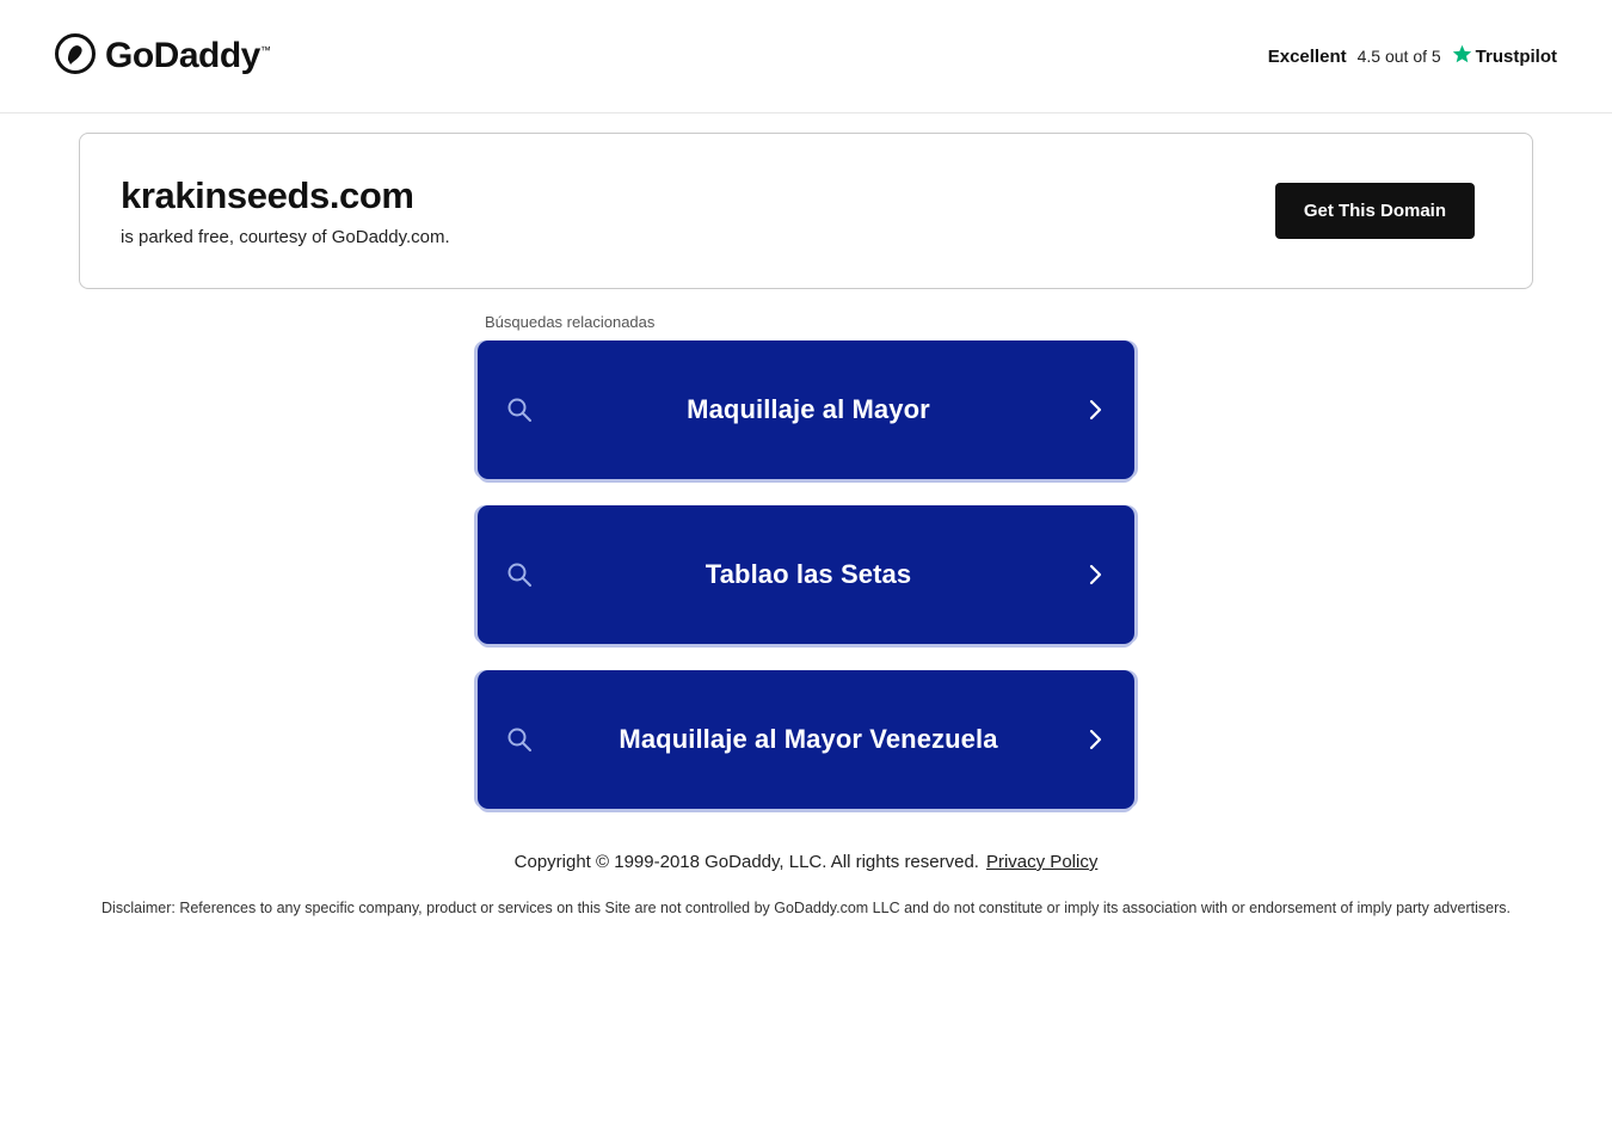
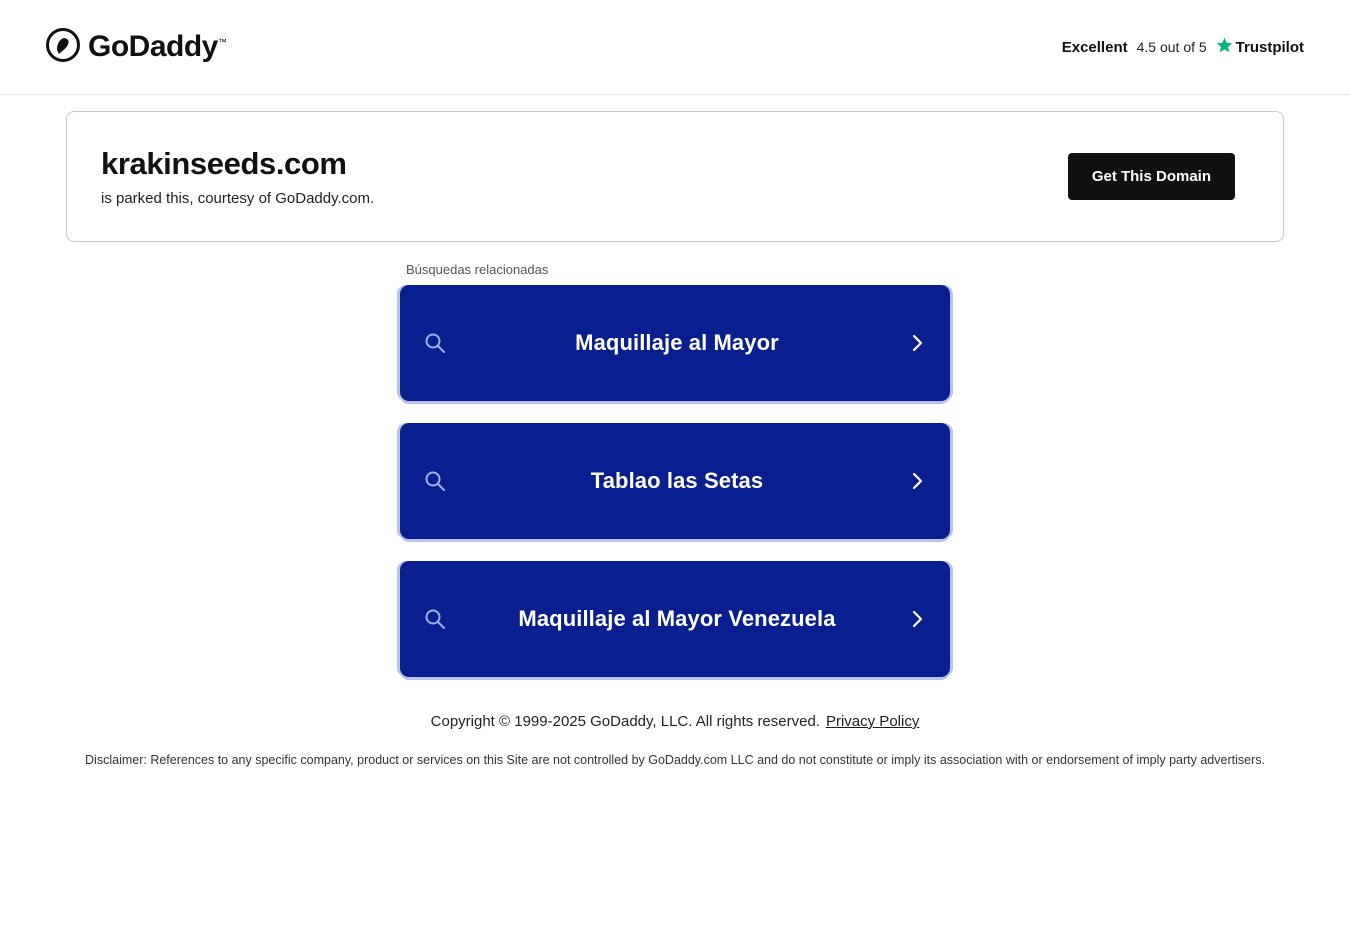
  GoDaddy™
  Excellent
  4.5 out of 5
  Trustpilot
  krakinseeds.com
- is parked free, courtesy of GoDaddy.com.
+ is parked this, courtesy of GoDaddy.com.
  Get This Domain
  Búsquedas relacionadas
  Maquillaje al Mayor
  Tablao las Setas
  Maquillaje al Mayor Venezuela
- Copyright © 1999-2018 GoDaddy, LLC. All rights reserved. Privacy Policy
+ Copyright © 1999-2025 GoDaddy, LLC. All rights reserved. Privacy Policy
  Disclaimer: References to any specific company, product or services on this Site are not controlled by GoDaddy.com LLC and do not constitute or imply its association with or endorsement of imply party advertisers.
